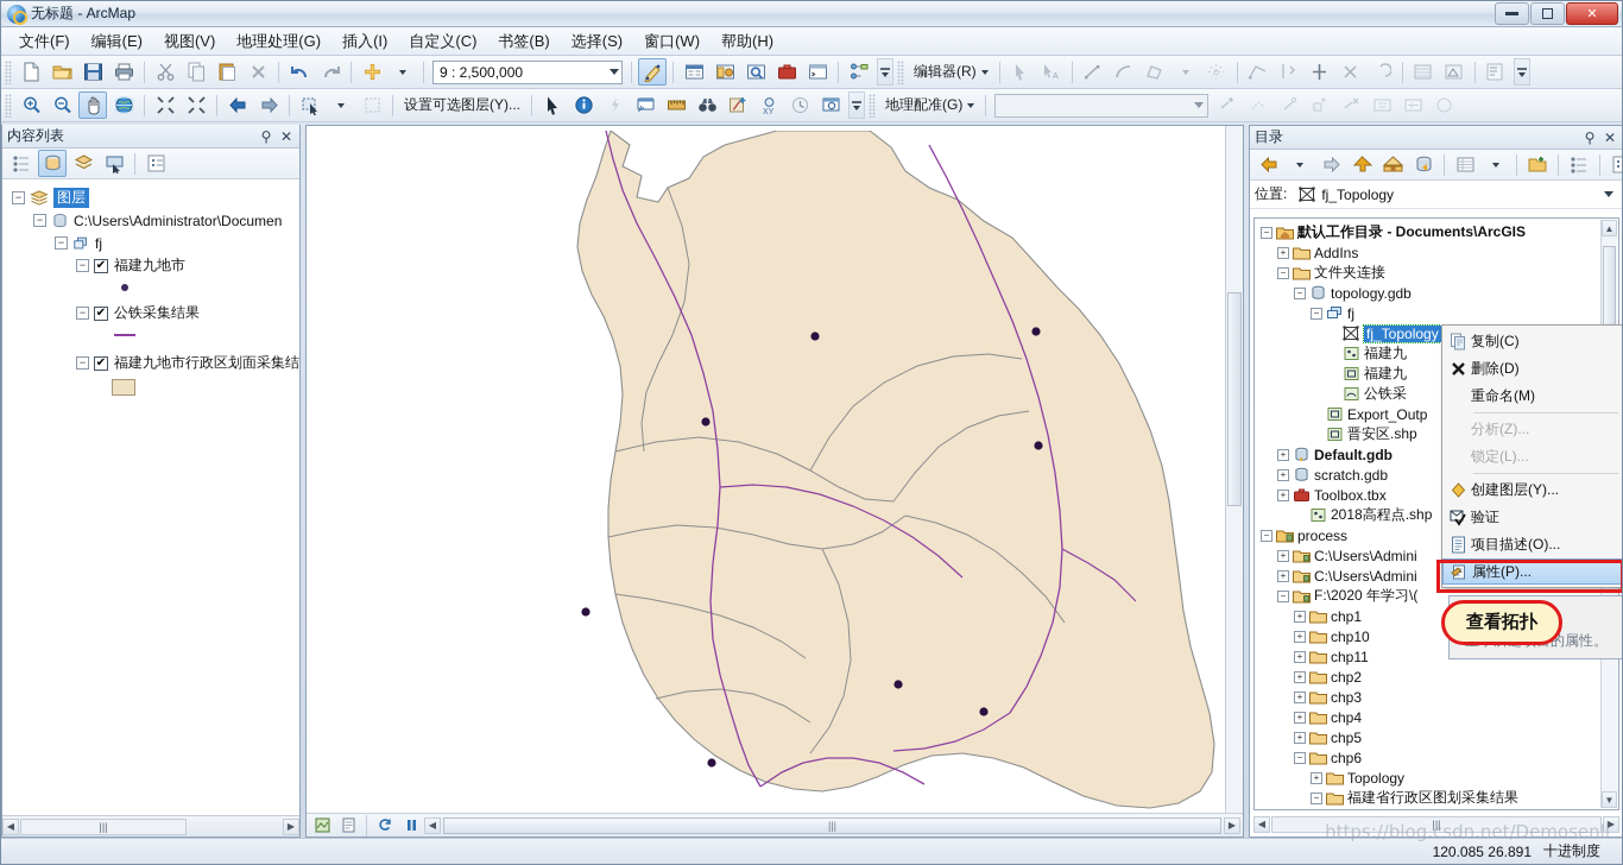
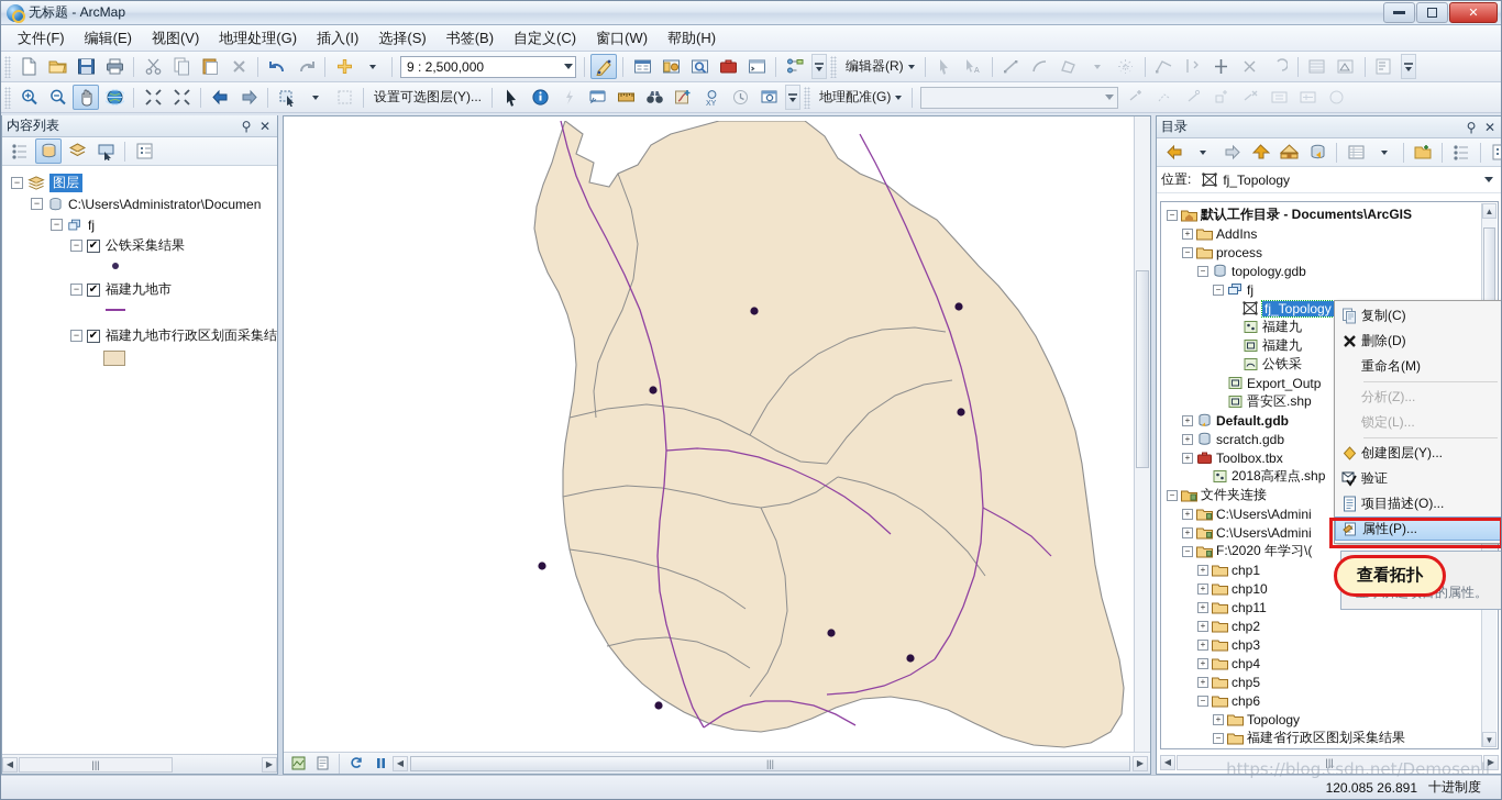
  无标题 - ArcMap
  ✕
  文件(F)
  编辑(E)
  视图(V)
  地理处理(G)
  插入(I)
- 自定义(C)
+ 选择(S)
  书签(B)
- 选择(S)
+ 自定义(C)
  窗口(W)
  帮助(H)
  9 : 2,500,000
  编辑器(R)
  设置可选图层(Y)...
  地理配准(G)
  内容列表
  ⚲
  ✕
  −
  图层
  −
  C:\Users\Administrator\Documen
  −
  fj
  −
  ✔
- 福建九地市
+ 公铁采集结果
  −
  ✔
- 公铁采集结果
+ 福建九地市
  −
  ✔
  福建九地市行政区划面采集结
  ◀
  |||
  ▶
  ◀
  |||
  ▶
  目录
  ⚲
  ✕
  位置:
  fj_Topology
  −
  默认工作目录 - Documents\ArcGIS
  +
  AddIns
  −
- 文件夹连接
+ process
  −
  topology.gdb
  −
  fj
  fj_Topology
  福建九
  福建九
  公铁采
  Export_Outp
  晋安区.shp
  +
  Default.gdb
  +
  scratch.gdb
  +
  Toolbox.tbx
  2018高程点.shp
  −
- process
+ 文件夹连接
  +
  C:\Users\Admini
  +
  C:\Users\Admini
  −
  F:\2020 年学习\(
  +
  chp1
  +
  chp10
  +
  chp11
  +
  chp2
  +
  chp3
  +
  chp4
  +
  chp5
  −
  chp6
  +
  Topology
  −
  福建省行政区图划采集结果
  ▲
  ▼
  ◀
  |||
  ▶
  复制(C)
  删除(D)
  重命名(M)
  分析(Z)...
  锁定(L)...
  创建图层(Y)...
  验证
  项目描述(O)...
  属性(P)...
  查看拓扑
  120.085 26.891
  十进制度
  https://blog.csdn.net/Demosenli
